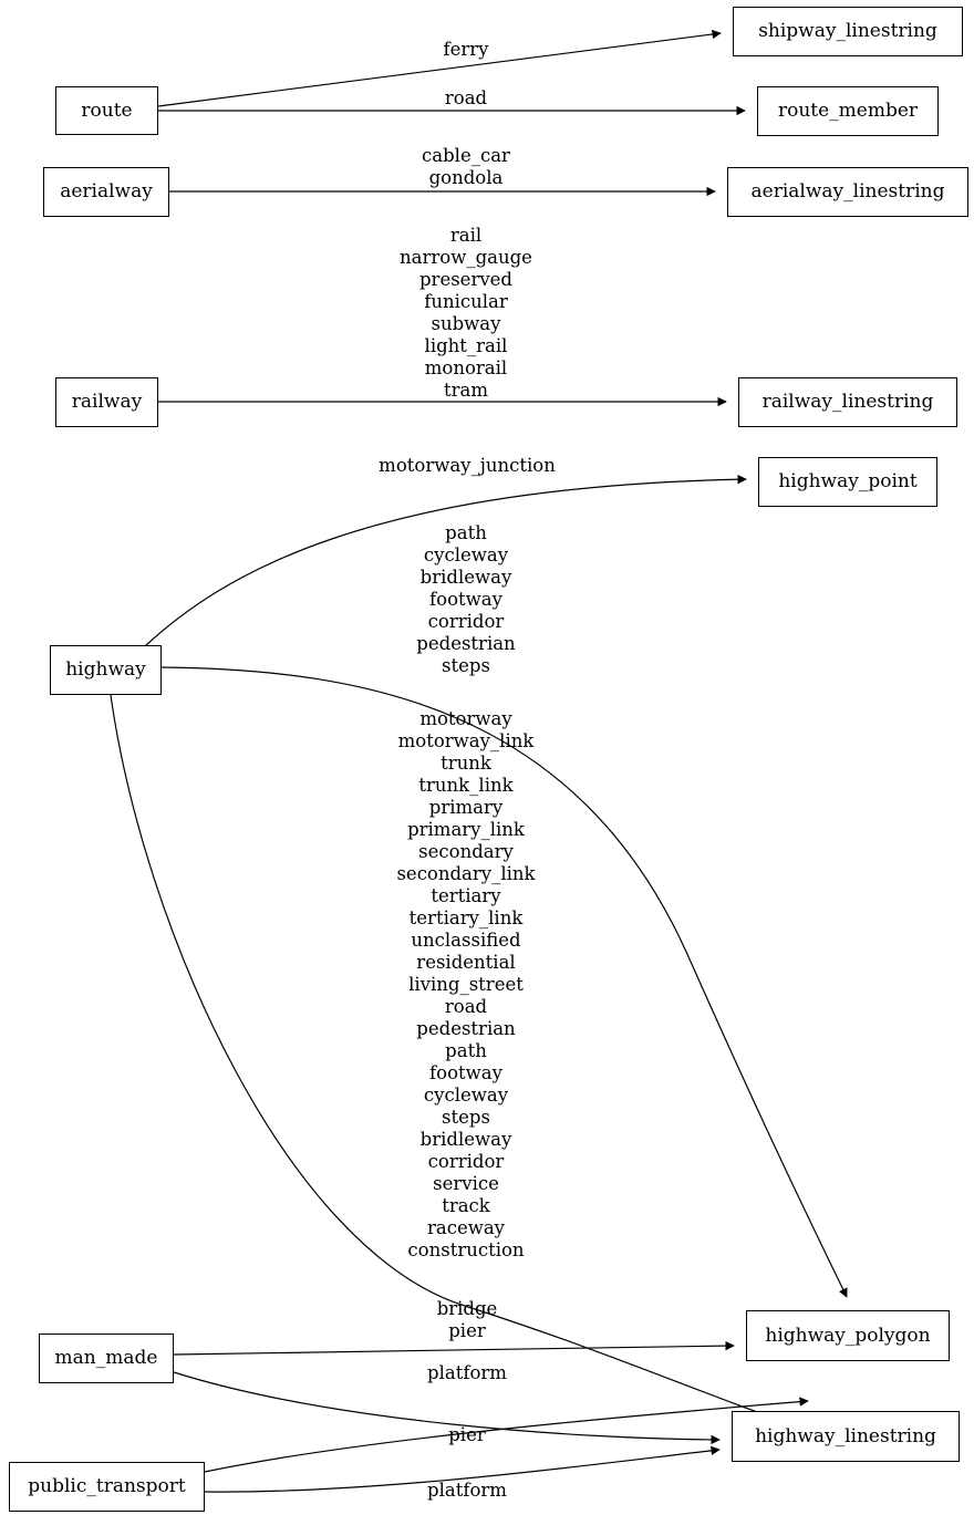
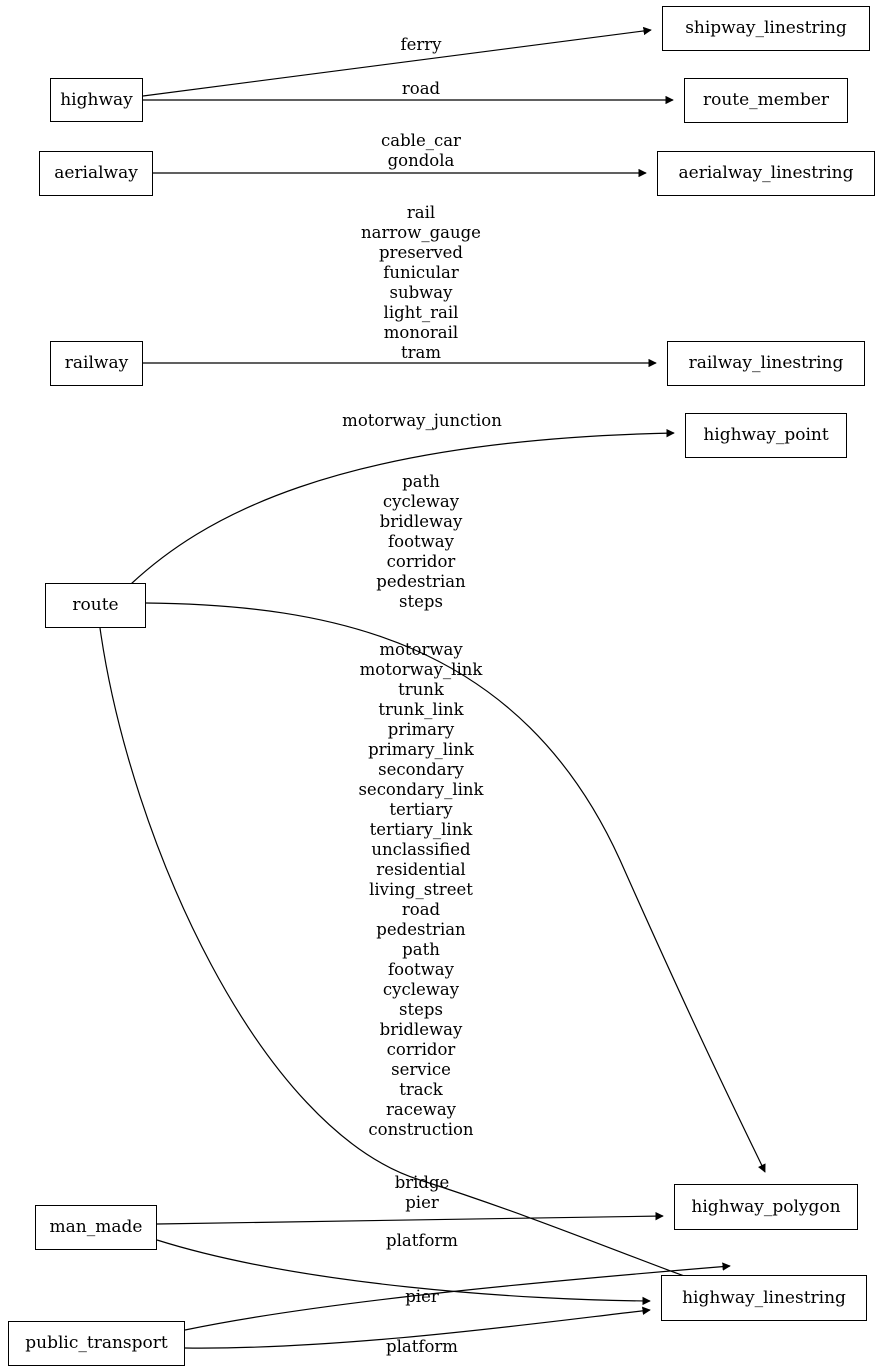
- route
+ highway
  shipway_linestring
  route_member
  aerialway
  aerialway_linestring
  railway
  railway_linestring
  highway_point
- highway
+ route
  highway_polygon
  man_made
  highway_linestring
  public_transport
  ferry
  road
  cable_car
  gondola
  rail
  narrow_gauge
  preserved
  funicular
  subway
  light_rail
  monorail
  tram
  motorway_junction
  path
  cycleway
  bridleway
  footway
  corridor
  pedestrian
  steps
  motorway
  motorway_link
  trunk
  trunk_link
  primary
  primary_link
  secondary
  secondary_link
  tertiary
  tertiary_link
  unclassified
  residential
  living_street
  road
  pedestrian
  path
  footway
  cycleway
  steps
  bridleway
  corridor
  service
  track
  raceway
  construction
  bridge
  pier
  platform
  pier
  platform
